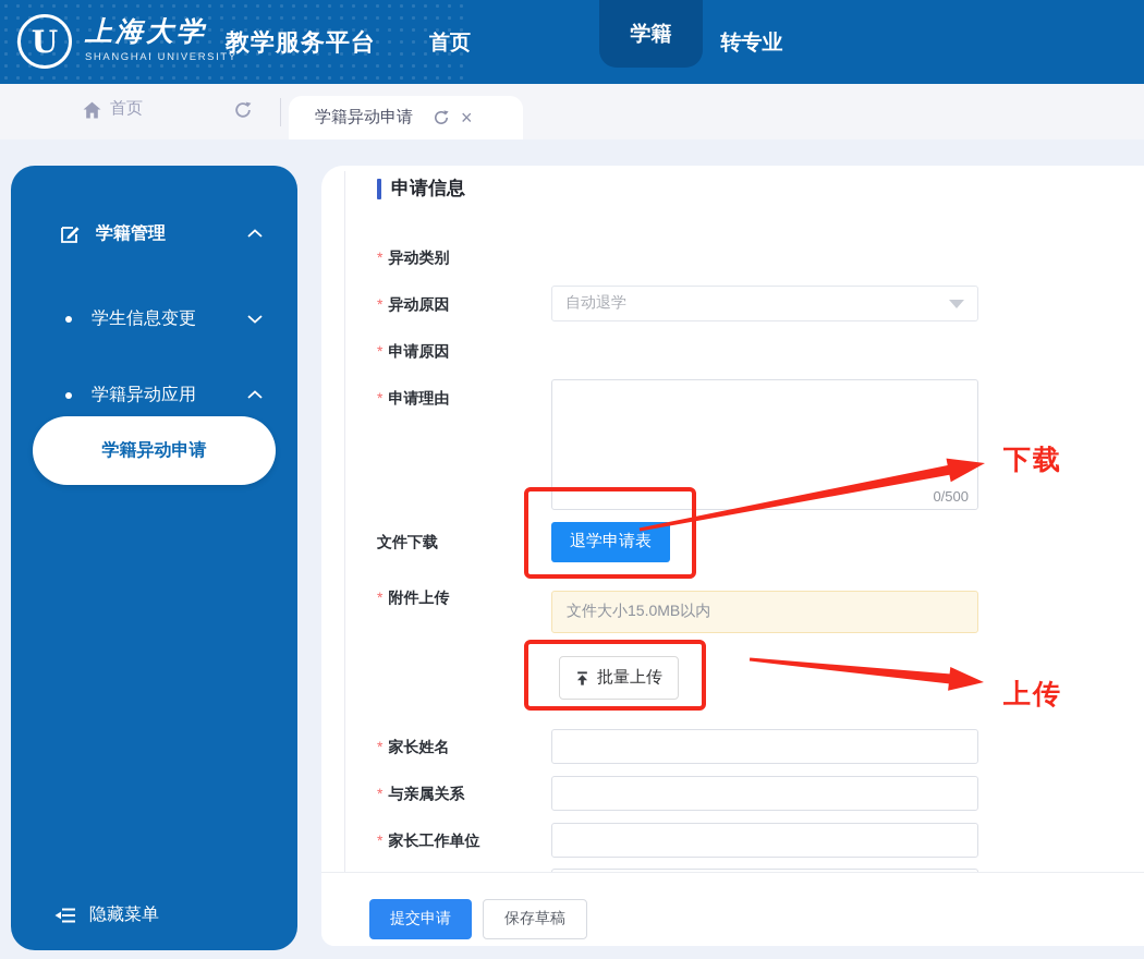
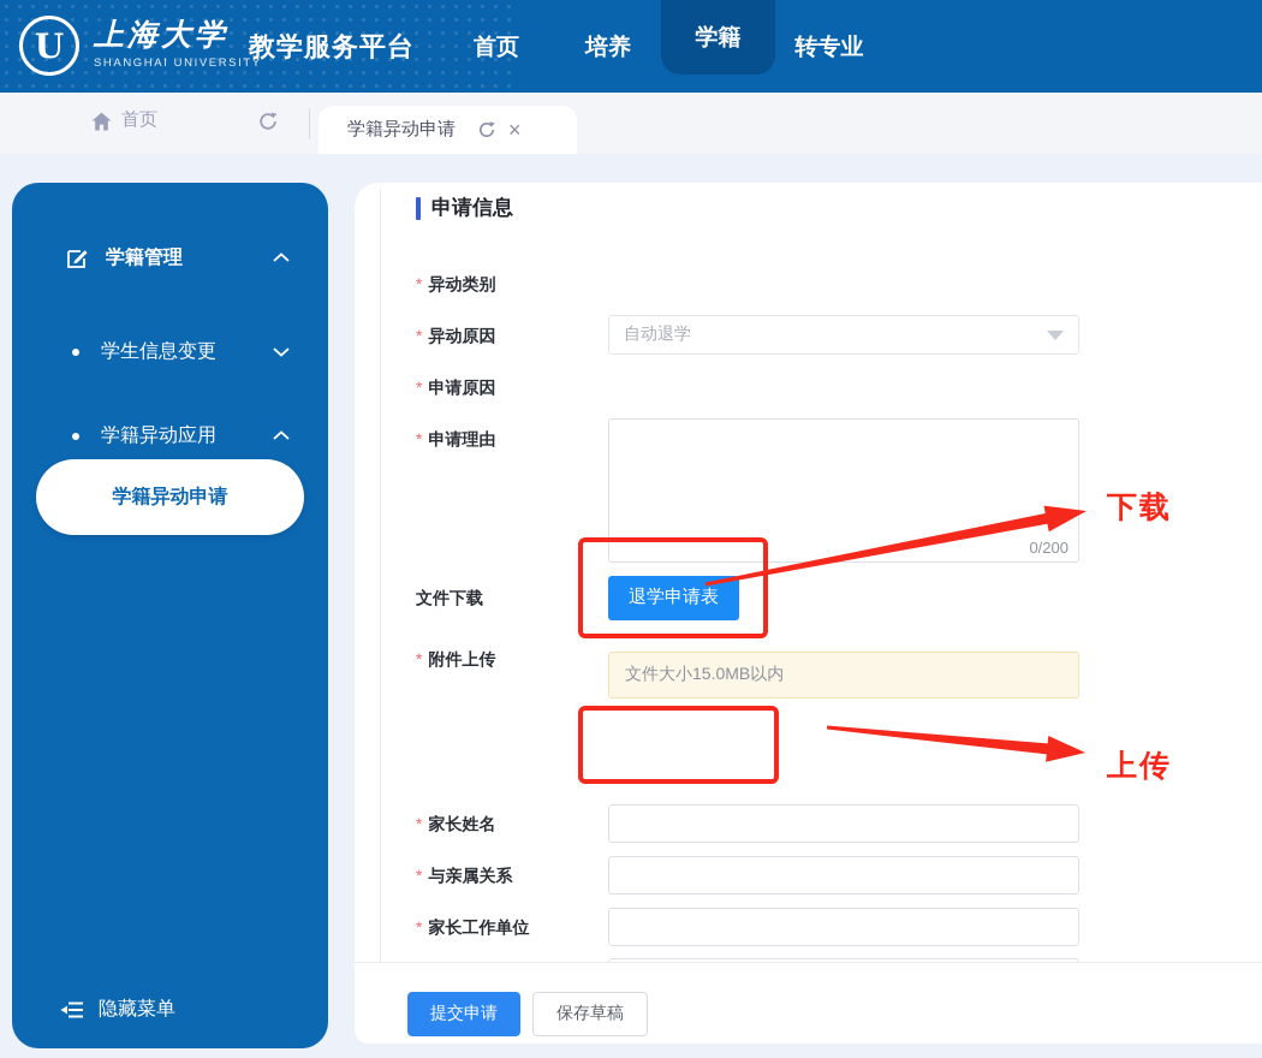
  U
  上海大学
  SHANGHAI UNIVERSITY
  教学服务平台
  首页
+ 培养
  学籍
  转专业
  首页
  学籍异动申请
  ×
  学籍管理
  学生信息变更
  学籍异动应用
  学籍异动申请
  隐藏菜单
  申请信息
  * 异动类别
  * 异动原因
  自动退学
  * 申请原因
  * 申请理由
- 0/500
+ 0/200
  文件下载
  退学申请表
  * 附件上传
  文件大小15.0MB以内
- 批量上传
  * 家长姓名
  * 与亲属关系
  * 家长工作单位
  提交申请
  保存草稿
  下载
  上传
